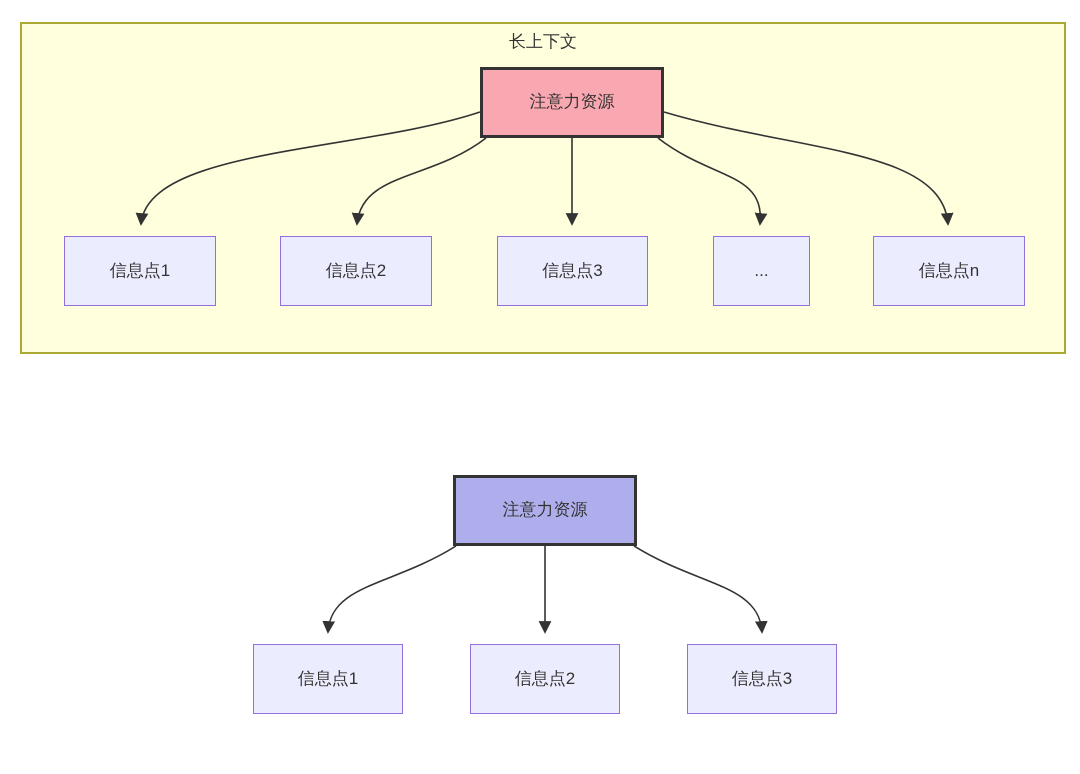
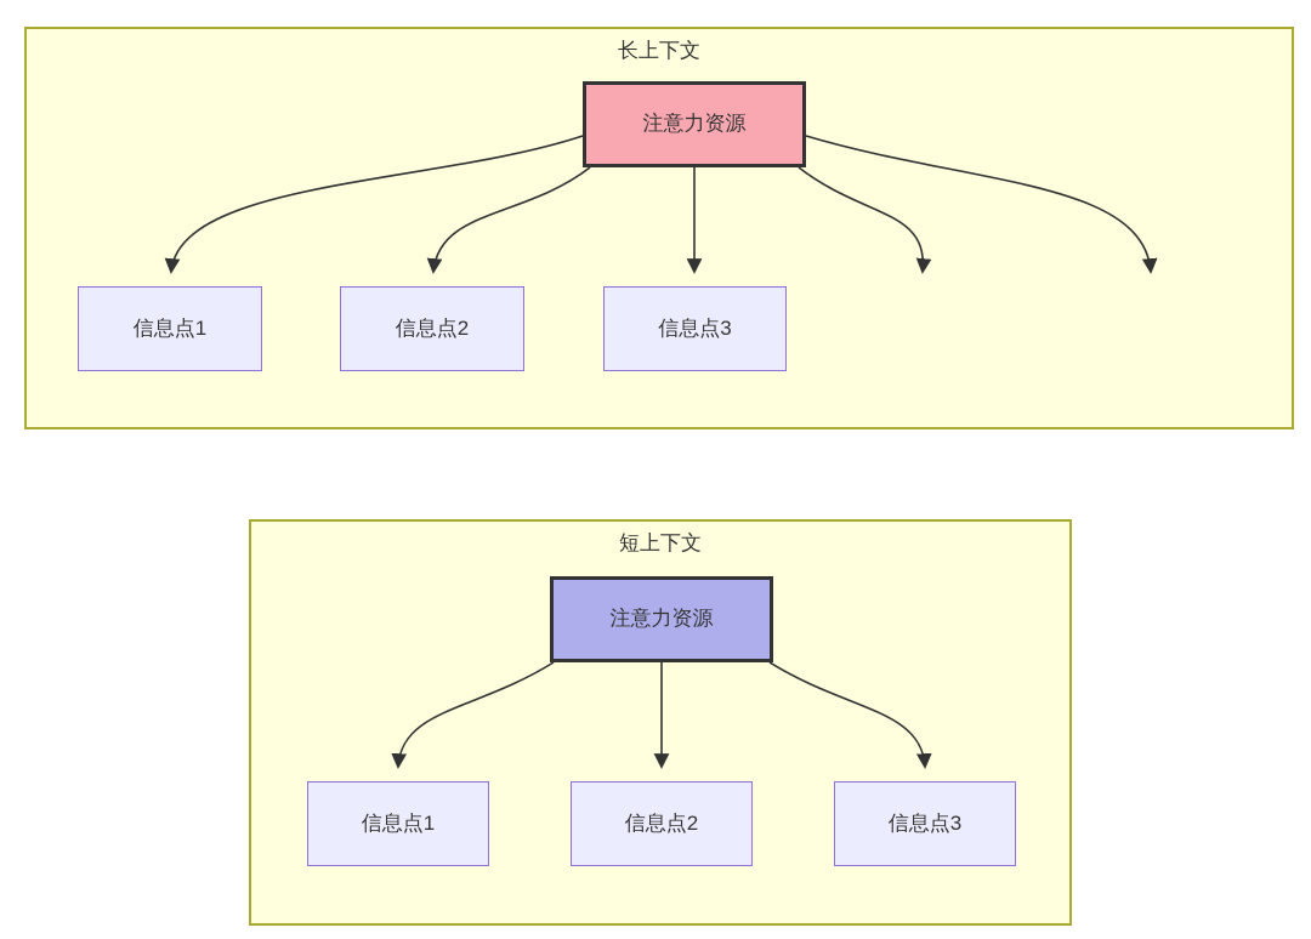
  长上下文
+ 短上下文
  注意力资源
  信息点1
  信息点2
  信息点3
- ...
- 信息点n
  注意力资源
  信息点1
  信息点2
  信息点3
